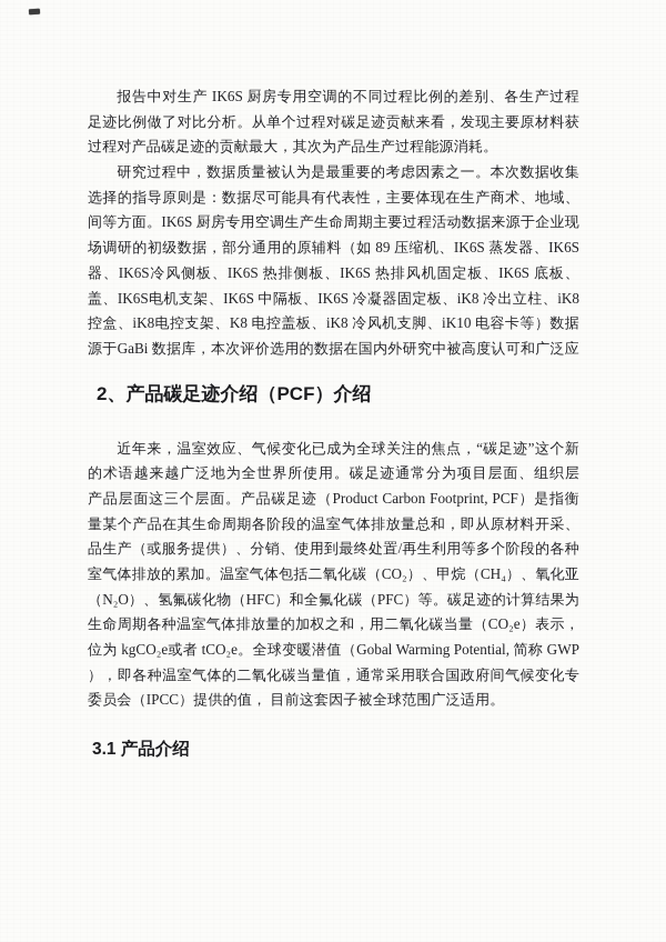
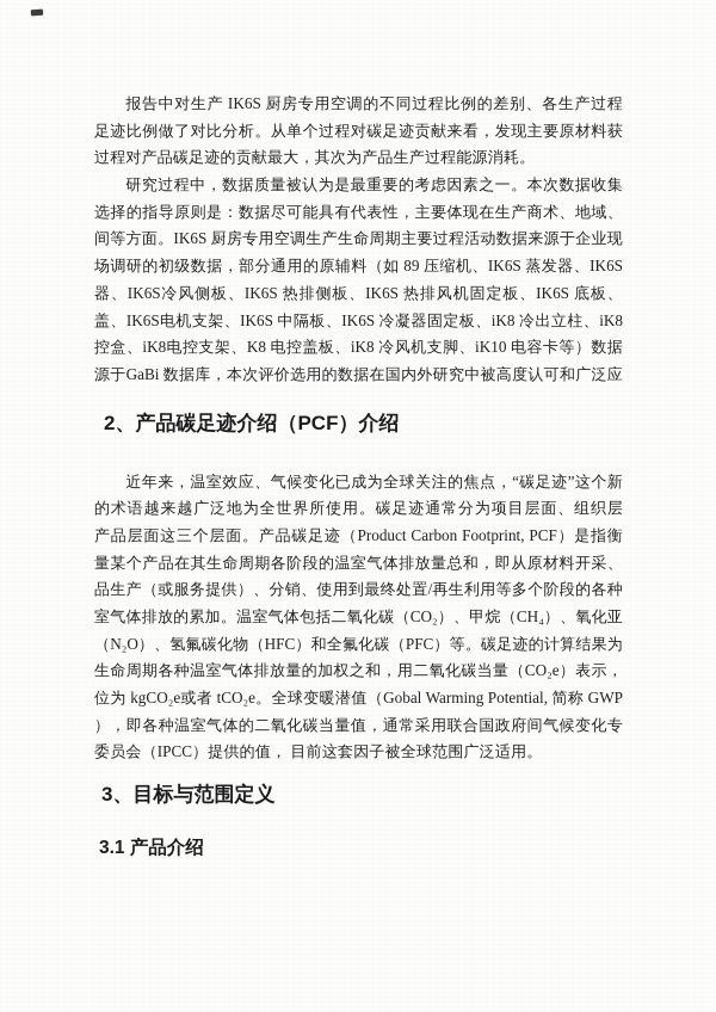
  报告中对生产 IK6S 厨房专用空调的不同过程比例的差别、各生产过程
  足迹比例做了对比分析。从单个过程对碳足迹贡献来看，发现主要原材料获
  过程对产品碳足迹的贡献最大，其次为产品生产过程能源消耗。
  研究过程中，数据质量被认为是最重要的考虑因素之一。本次数据收集
  选择的指导原则是：数据尽可能具有代表性，主要体现在生产商术、地域、
  间等方面。IK6S 厨房专用空调生产生命周期主要过程活动数据来源于企业现
  场调研的初级数据，部分通用的原辅料（如 89 压缩机、IK6S 蒸发器、IK6S
  器、IK6S冷风侧板、IK6S 热排侧板、IK6S 热排风机固定板、IK6S 底板、
  盖、IK6S电机支架、IK6S 中隔板、IK6S 冷凝器固定板、iK8 冷出立柱、iK8
  控盒、iK8电控支架、K8 电控盖板、iK8 冷风机支脚、iK10 电容卡等）数据
  源于GaBi 数据库，本次评价选用的数据在国内外研究中被高度认可和广泛应
  2、产品碳足迹介绍（PCF）介绍
  近年来，温室效应、气候变化已成为全球关注的焦点，“碳足迹”这个新
  的术语越来越广泛地为全世界所使用。碳足迹通常分为项目层面、组织层
  产品层面这三个层面。产品碳足迹（Product Carbon Footprint, PCF）是指衡
  量某个产品在其生命周期各阶段的温室气体排放量总和，即从原材料开采、
  品生产（或服务提供）、分销、使用到最终处置/再生利用等多个阶段的各种
  室气体排放的累加。温室气体包括二氧化碳（CO₂）、甲烷（CH₄）、氧化亚
  （N₂O）、氢氟碳化物（HFC）和全氟化碳（PFC）等。碳足迹的计算结果为
  生命周期各种温室气体排放量的加权之和，用二氧化碳当量（CO₂e）表示，
  位为 kgCO₂e或者 tCO₂e。全球变暖潜值（Gobal Warming Potential, 简称 GWP
  ），即各种温室气体的二氧化碳当量值，通常采用联合国政府间气候变化专
  委员会（IPCC）提供的值， 目前这套因子被全球范围广泛适用。
+ 3、目标与范围定义
  3.1 产品介绍
